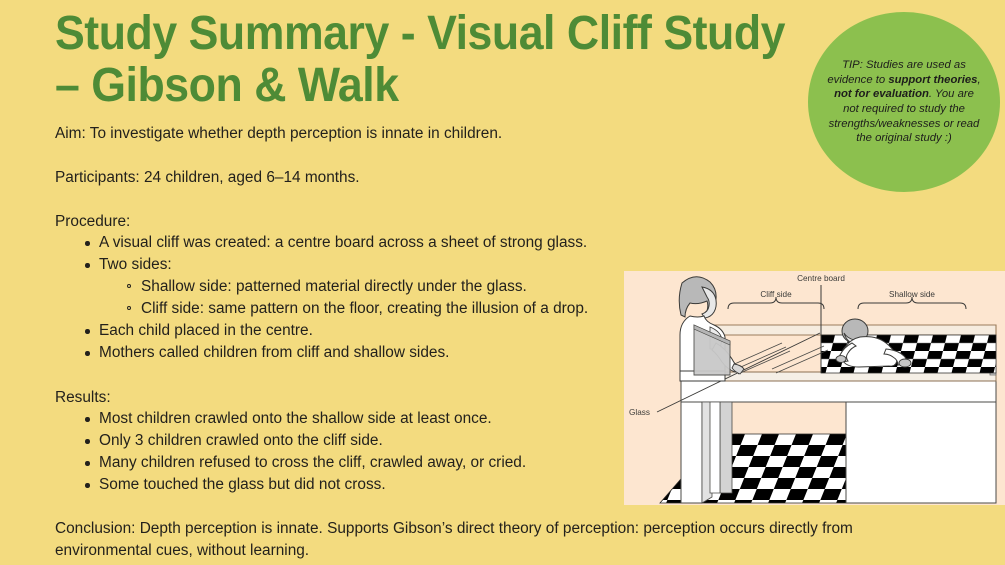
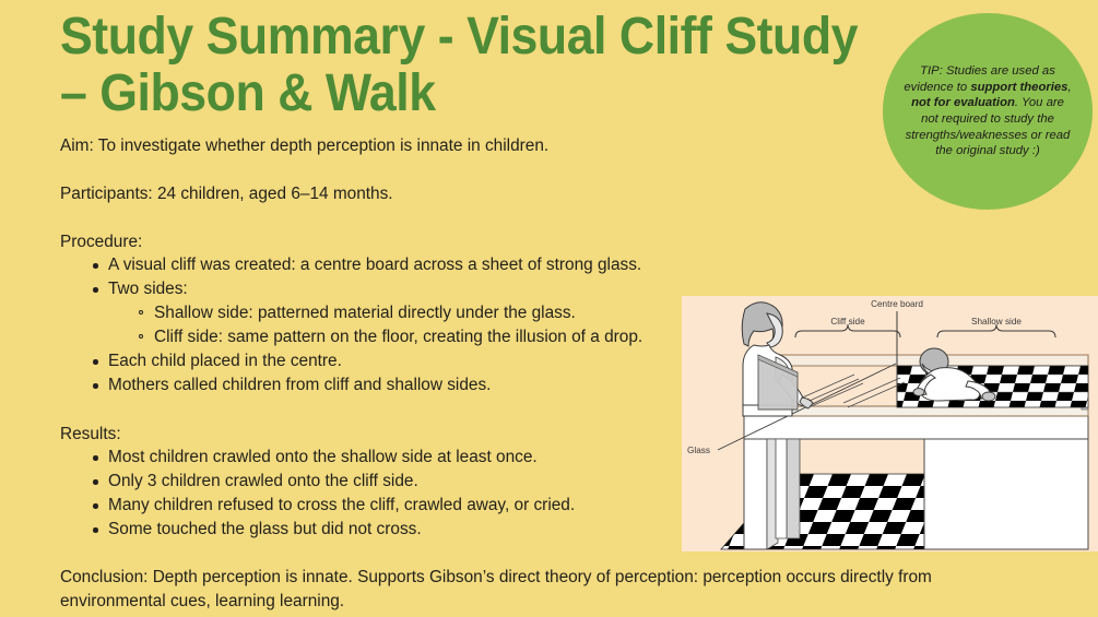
  Study Summary - Visual Cliff Study – Gibson & Walk
  TIP: Studies are used as evidence to support theories, not for evaluation. You are not required to study the strengths/weaknesses or read the original study :)
  Aim: To investigate whether depth perception is innate in children.
  Participants: 24 children, aged 6–14 months.
  Procedure:
  A visual cliff was created: a centre board across a sheet of strong glass.
  Two sides:
  Shallow side: patterned material directly under the glass.
  Cliff side: same pattern on the floor, creating the illusion of a drop.
  Each child placed in the centre.
  Mothers called children from cliff and shallow sides.
  Results:
  Most children crawled onto the shallow side at least once.
  Only 3 children crawled onto the cliff side.
  Many children refused to cross the cliff, crawled away, or cried.
  Some touched the glass but did not cross.
- Conclusion: Depth perception is innate. Supports Gibson’s direct theory of perception: perception occurs directly from environmental cues, without learning.
+ Conclusion: Depth perception is innate. Supports Gibson’s direct theory of perception: perception occurs directly from environmental cues, learning learning.
  Cliff side
  Shallow side
  Centre board
  Glass
